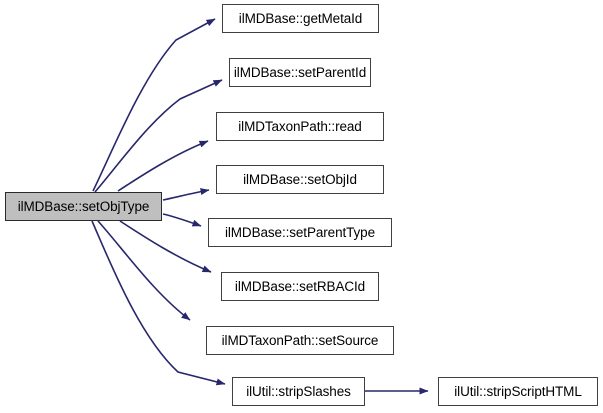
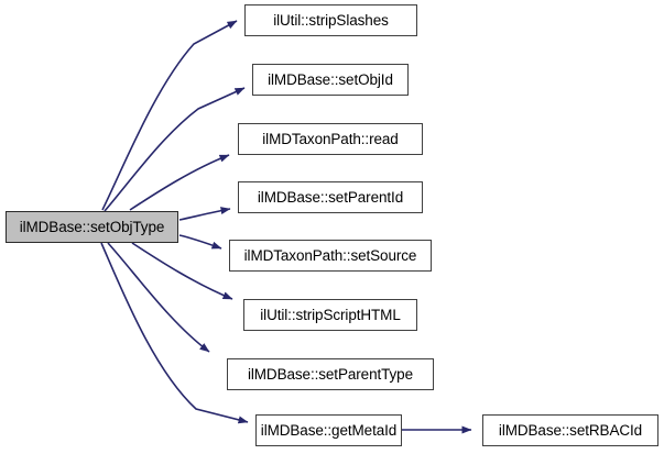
  ilMDBase::setObjType
- ilMDBase::getMetaId
+ ilUtil::stripSlashes
- ilMDBase::setParentId
+ ilMDBase::setObjId
  ilMDTaxonPath::read
- ilMDBase::setObjId
+ ilMDBase::setParentId
- ilMDBase::setParentType
+ ilMDTaxonPath::setSource
- ilMDBase::setRBACId
+ ilUtil::stripScriptHTML
- ilMDTaxonPath::setSource
+ ilMDBase::setParentType
- ilUtil::stripSlashes
+ ilMDBase::getMetaId
- ilUtil::stripScriptHTML
+ ilMDBase::setRBACId
